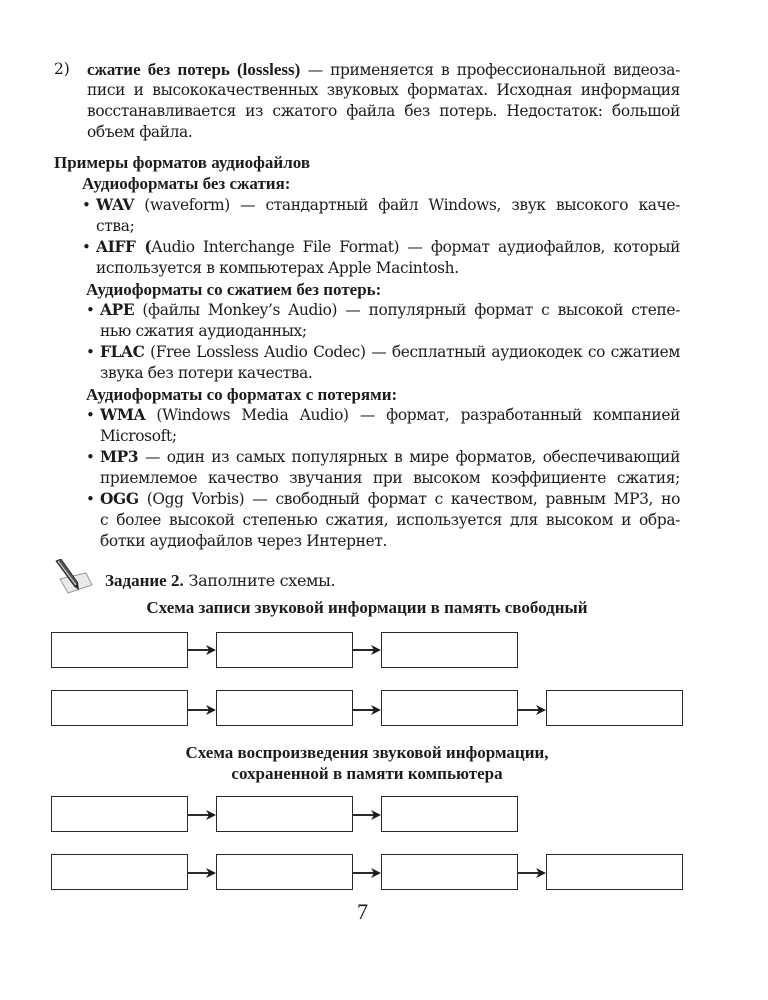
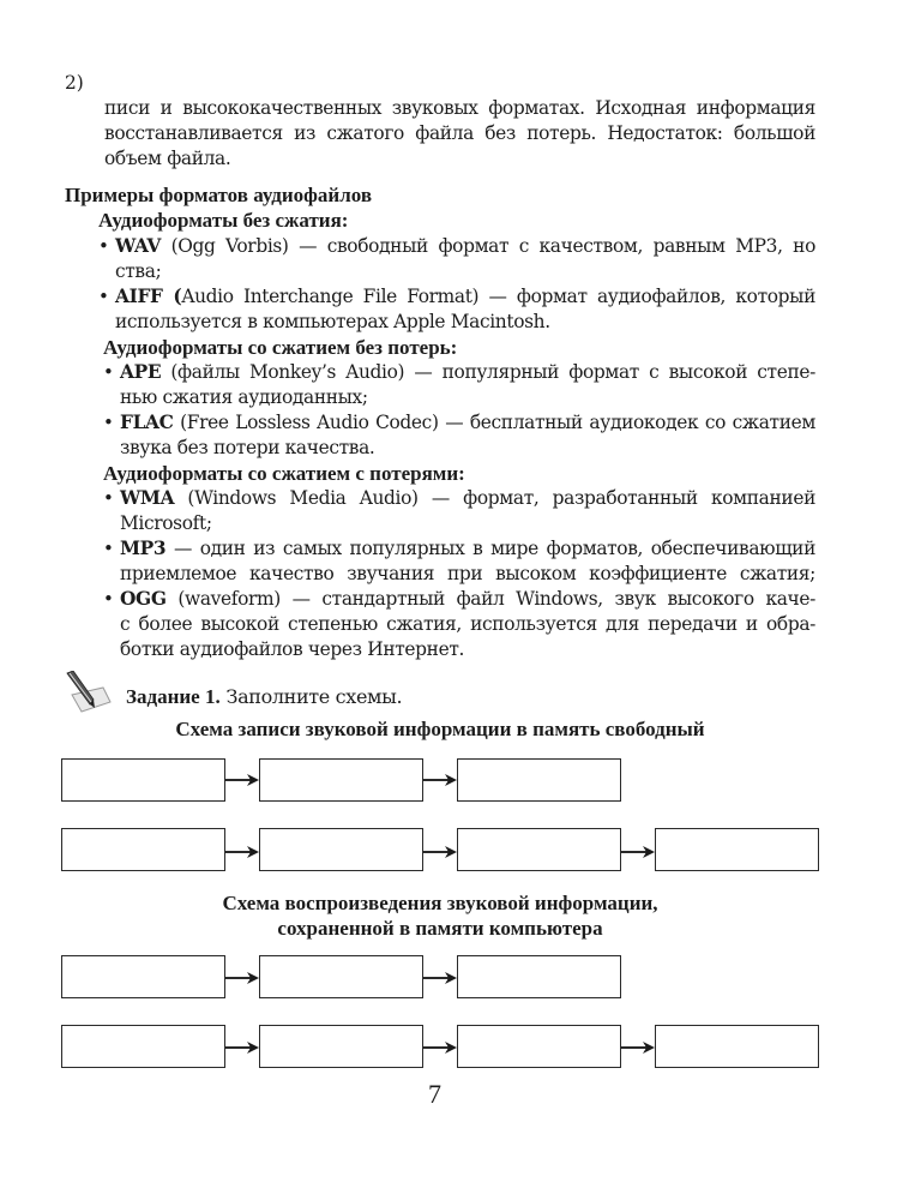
  2)
- сжатие без потерь (lossless) — применяется в профессиональной видеоза-
  писи и высококачественных звуковых форматах. Исходная информация
  восстанавливается из сжатого файла без потерь. Недостаток: большой
  объем файла.
  Примеры форматов аудиофайлов
  Аудиоформаты без сжатия:
  •
- WAV (waveform) — стандартный файл Windows, звук высокого каче-
+ WAV (Ogg Vorbis) — свободный формат с качеством, равным MP3, но
  ства;
  •
  AIFF (Audio Interchange File Format) — формат аудиофайлов, который
  используется в компьютерах Apple Macintosh.
  Аудиоформаты со сжатием без потерь:
  •
  APE (файлы Monkey’s Audio) — популярный формат с высокой степе-
  нью сжатия аудиоданных;
  •
  FLAC (Free Lossless Audio Codec) — бесплатный аудиокодек со сжатием
  звука без потери качества.
- Аудиоформаты со форматах с потерями:
+ Аудиоформаты со сжатием с потерями:
  •
  WMA (Windows Media Audio) — формат, разработанный компанией
  Microsoft;
  •
  MP3 — один из самых популярных в мире форматов, обеспечивающий
  приемлемое качество звучания при высоком коэффициенте сжатия;
  •
- OGG (Ogg Vorbis) — свободный формат с качеством, равным MP3, но
+ OGG (waveform) — стандартный файл Windows, звук высокого каче-
- с более высокой степенью сжатия, используется для высоком и обра-
+ с более высокой степенью сжатия, используется для передачи и обра-
  ботки аудиофайлов через Интернет.
- Задание 2. Заполните схемы.
+ Задание 1. Заполните схемы.
  Схема записи звуковой информации в память свободный
  Схема воспроизведения звуковой информации,
  сохраненной в памяти компьютера
  7
